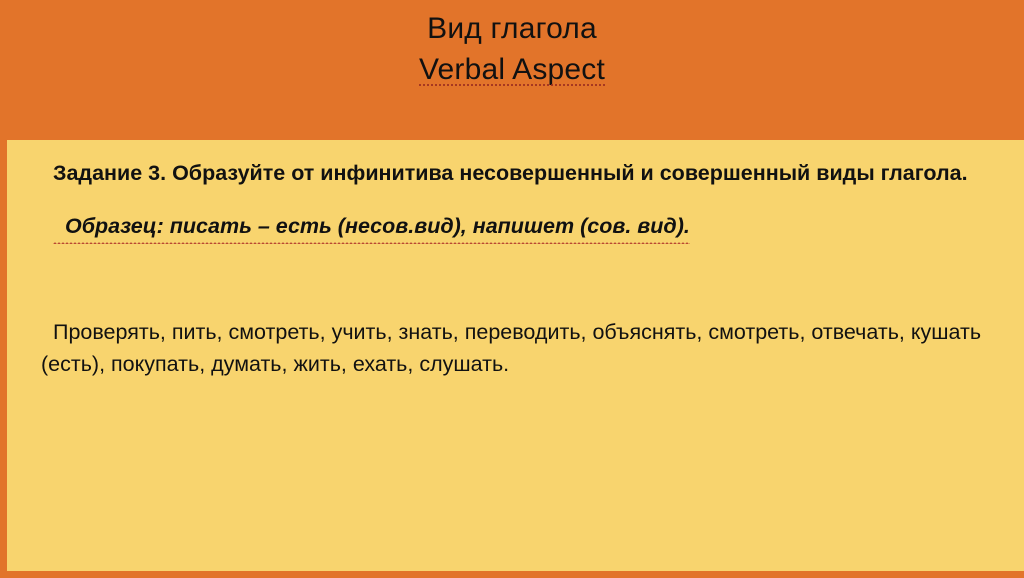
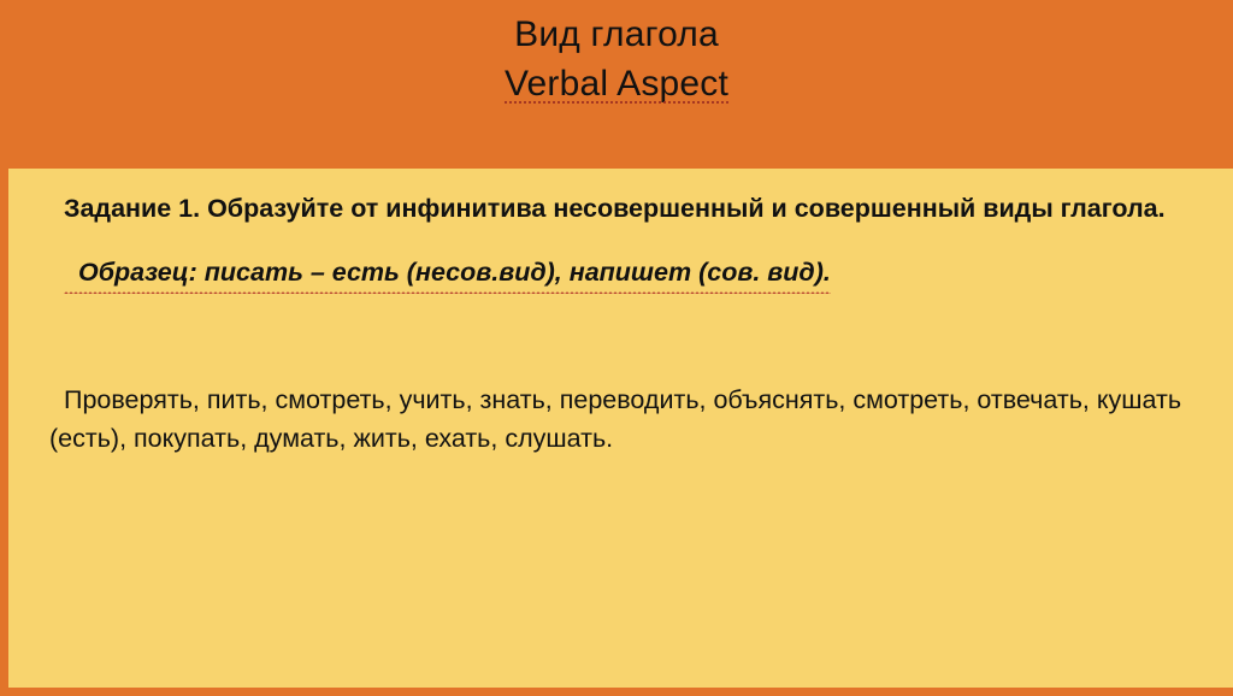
  Вид глагола
  Verbal Aspect
- Задание 3. Образуйте от инфинитива несовершенный и совершенный виды глагола.
+ Задание 1. Образуйте от инфинитива несовершенный и совершенный виды глагола.
  Образец: писать – есть (несов.вид), напишет (сов. вид).
  Проверять, пить, смотреть, учить, знать, переводить, объяснять, смотреть, отвечать, кушать (есть), покупать, думать, жить, ехать, слушать.
